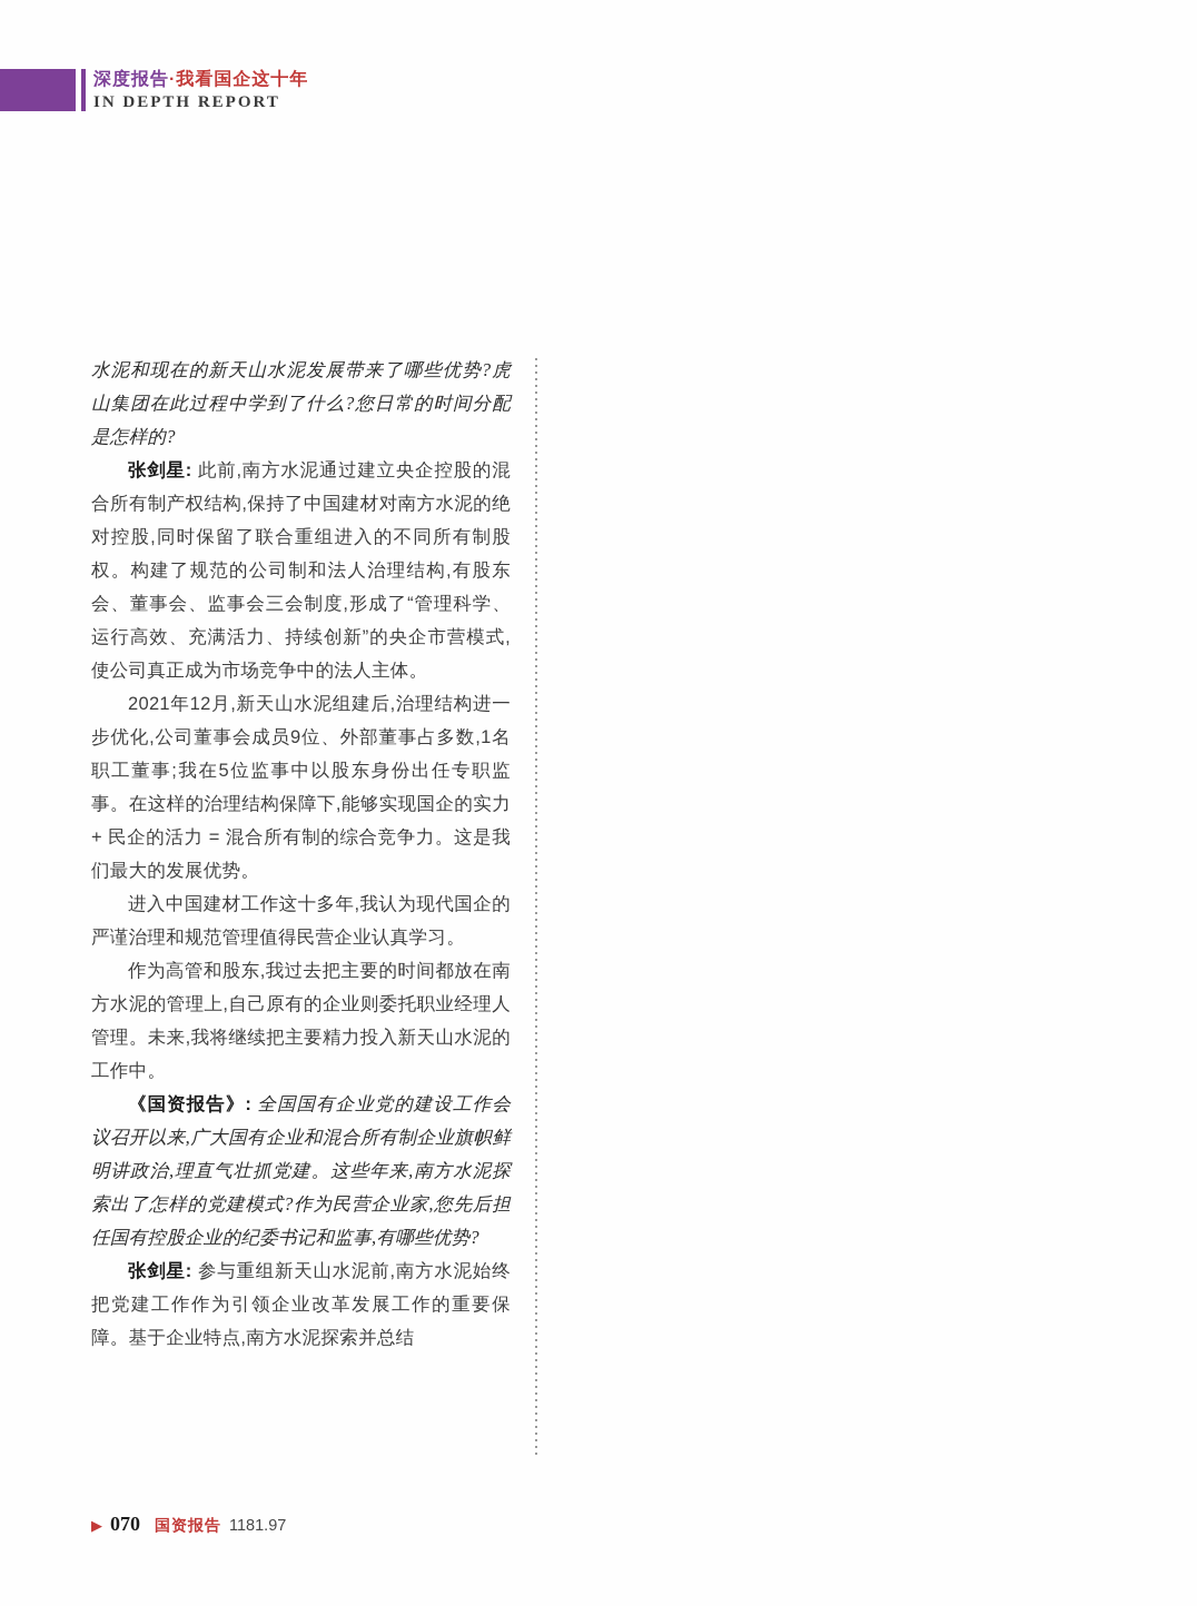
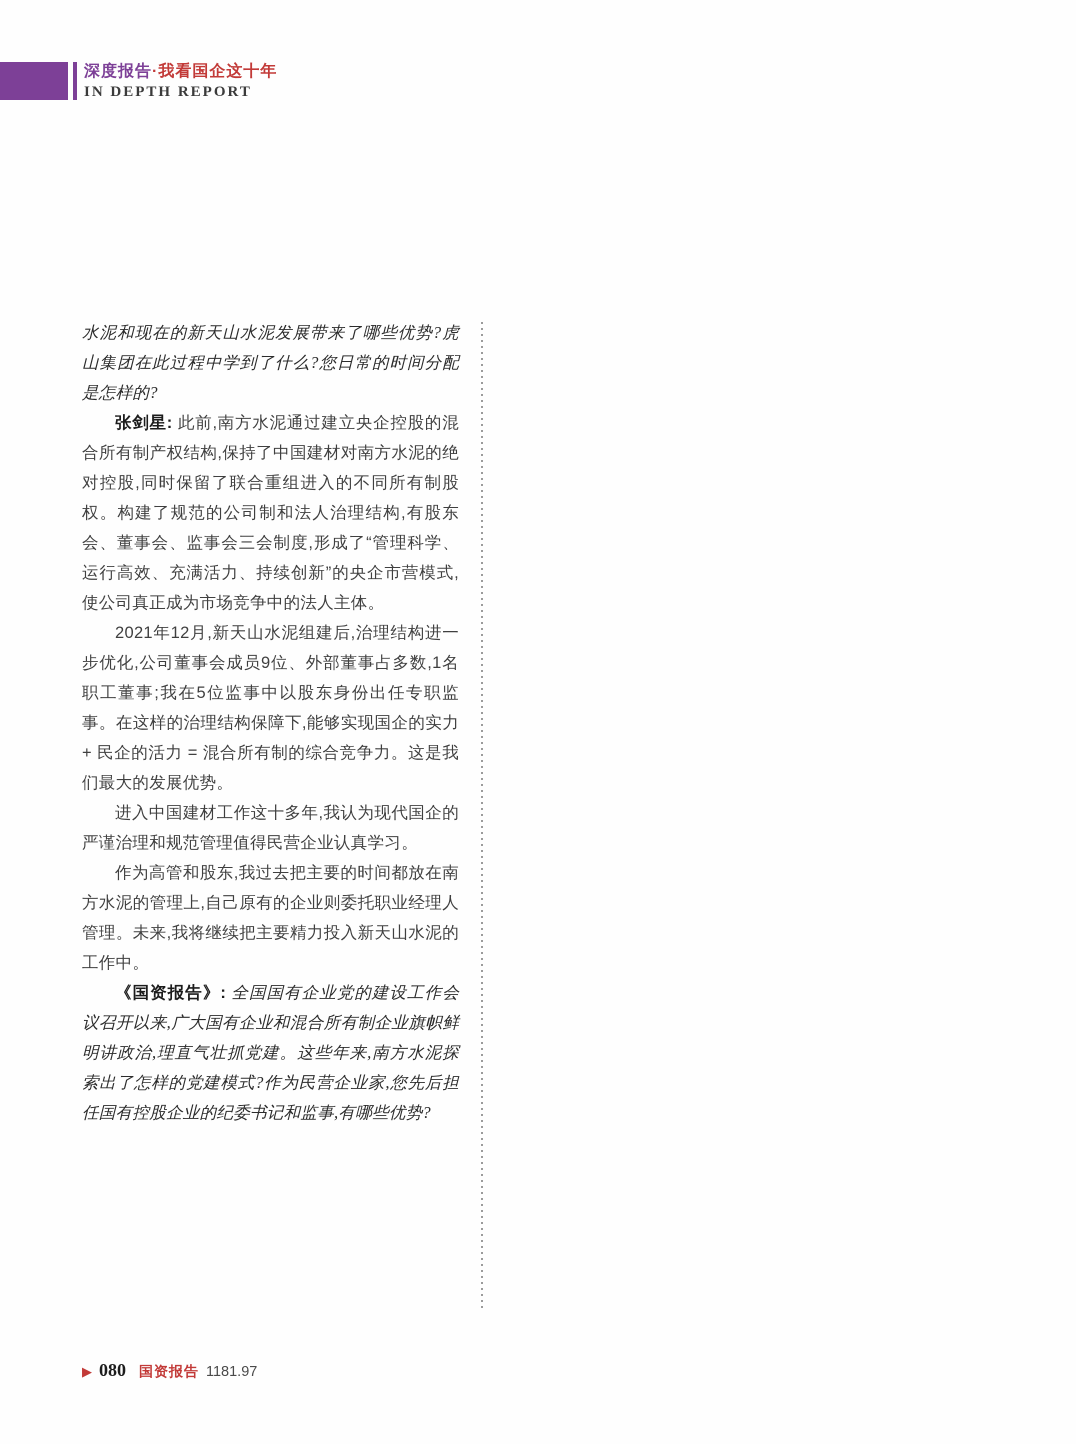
  深度报告·我看国企这十年
  IN DEPTH REPORT
  水泥和现在的新天山水泥发展带来了哪些优势?虎山集团在此过程中学到了什么?您日常的时间分配是怎样的?
  张剑星: 此前,南方水泥通过建立央企控股的混合所有制产权结构,保持了中国建材对南方水泥的绝对控股,同时保留了联合重组进入的不同所有制股权。构建了规范的公司制和法人治理结构,有股东会、董事会、监事会三会制度,形成了“管理科学、运行高效、充满活力、持续创新”的央企市营模式,使公司真正成为市场竞争中的法人主体。
  2021年12月,新天山水泥组建后,治理结构进一步优化,公司董事会成员9位、外部董事占多数,1名职工董事;我在5位监事中以股东身份出任专职监事。在这样的治理结构保障下,能够实现国企的实力 + 民企的活力 = 混合所有制的综合竞争力。这是我们最大的发展优势。
  进入中国建材工作这十多年,我认为现代国企的严谨治理和规范管理值得民营企业认真学习。
  作为高管和股东,我过去把主要的时间都放在南方水泥的管理上,自己原有的企业则委托职业经理人管理。未来,我将继续把主要精力投入新天山水泥的工作中。
  《国资报告》: 全国国有企业党的建设工作会议召开以来,广大国有企业和混合所有制企业旗帜鲜明讲政治,理直气壮抓党建。这些年来,南方水泥探索出了怎样的党建模式?作为民营企业家,您先后担任国有控股企业的纪委书记和监事,有哪些优势?
- 张剑星: 参与重组新天山水泥前,南方水泥始终把党建工作作为引领企业改革发展工作的重要保障。基于企业特点,南方水泥探索并总结
  ▶
- 070
+ 080
  国资报告
  1181.97
